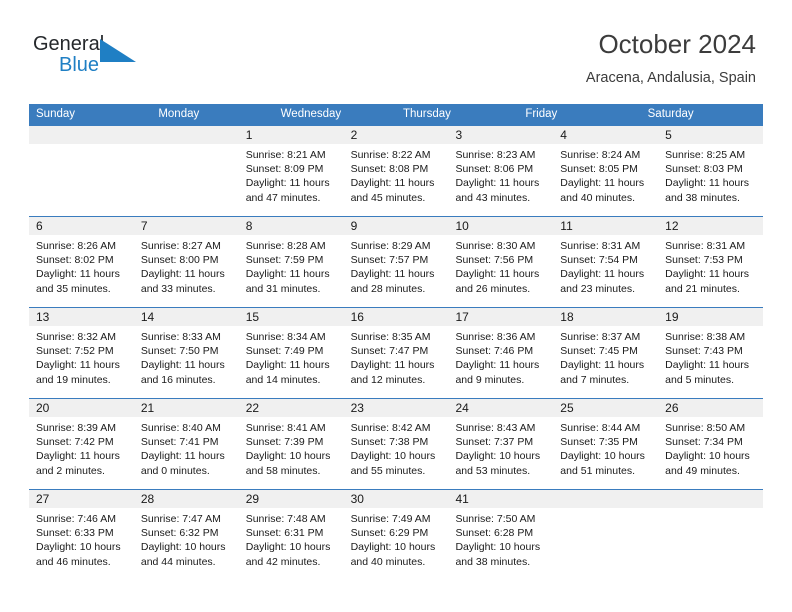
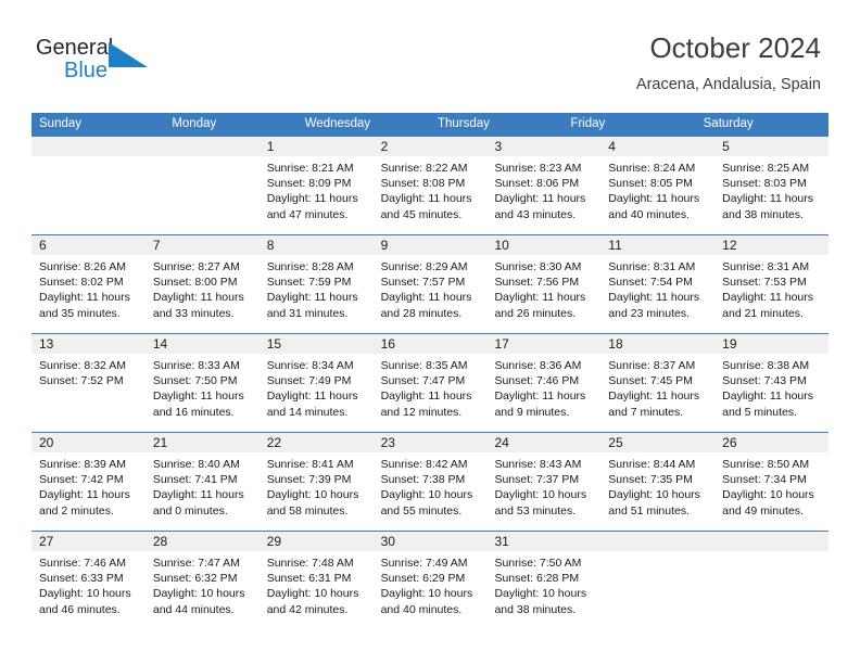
  Genera
  Blue
  October 2024
  Aracena, Andalusia, Spain
  Sunday
  Monday
  Wednesday
  Thursday
  Friday
  Saturday
  1
  Sunrise: 8:21 AM
  Sunset: 8:09 PM
  Daylight: 11 hours and 47 minutes.
  2
  Sunrise: 8:22 AM
  Sunset: 8:08 PM
  Daylight: 11 hours and 45 minutes.
  3
  Sunrise: 8:23 AM
  Sunset: 8:06 PM
  Daylight: 11 hours and 43 minutes.
  4
  Sunrise: 8:24 AM
  Sunset: 8:05 PM
  Daylight: 11 hours and 40 minutes.
  5
  Sunrise: 8:25 AM
  Sunset: 8:03 PM
  Daylight: 11 hours and 38 minutes.
  6
  Sunrise: 8:26 AM
  Sunset: 8:02 PM
  Daylight: 11 hours and 35 minutes.
  7
  Sunrise: 8:27 AM
  Sunset: 8:00 PM
  Daylight: 11 hours and 33 minutes.
  8
  Sunrise: 8:28 AM
  Sunset: 7:59 PM
  Daylight: 11 hours and 31 minutes.
  9
  Sunrise: 8:29 AM
  Sunset: 7:57 PM
  Daylight: 11 hours and 28 minutes.
  10
  Sunrise: 8:30 AM
  Sunset: 7:56 PM
  Daylight: 11 hours and 26 minutes.
  11
  Sunrise: 8:31 AM
  Sunset: 7:54 PM
  Daylight: 11 hours and 23 minutes.
  12
  Sunrise: 8:31 AM
  Sunset: 7:53 PM
  Daylight: 11 hours and 21 minutes.
  13
  Sunrise: 8:32 AM
  Sunset: 7:52 PM
- Daylight: 11 hours and 19 minutes.
  14
  Sunrise: 8:33 AM
  Sunset: 7:50 PM
  Daylight: 11 hours and 16 minutes.
  15
  Sunrise: 8:34 AM
  Sunset: 7:49 PM
  Daylight: 11 hours and 14 minutes.
  16
  Sunrise: 8:35 AM
  Sunset: 7:47 PM
  Daylight: 11 hours and 12 minutes.
  17
  Sunrise: 8:36 AM
  Sunset: 7:46 PM
  Daylight: 11 hours and 9 minutes.
  18
  Sunrise: 8:37 AM
  Sunset: 7:45 PM
  Daylight: 11 hours and 7 minutes.
  19
  Sunrise: 8:38 AM
  Sunset: 7:43 PM
  Daylight: 11 hours and 5 minutes.
  20
  Sunrise: 8:39 AM
  Sunset: 7:42 PM
  Daylight: 11 hours and 2 minutes.
  21
  Sunrise: 8:40 AM
  Sunset: 7:41 PM
  Daylight: 11 hours and 0 minutes.
  22
  Sunrise: 8:41 AM
  Sunset: 7:39 PM
  Daylight: 10 hours and 58 minutes.
  23
  Sunrise: 8:42 AM
  Sunset: 7:38 PM
  Daylight: 10 hours and 55 minutes.
  24
  Sunrise: 8:43 AM
  Sunset: 7:37 PM
  Daylight: 10 hours and 53 minutes.
  25
  Sunrise: 8:44 AM
  Sunset: 7:35 PM
  Daylight: 10 hours and 51 minutes.
  26
  Sunrise: 8:50 AM
  Sunset: 7:34 PM
  Daylight: 10 hours and 49 minutes.
  27
  Sunrise: 7:46 AM
  Sunset: 6:33 PM
  Daylight: 10 hours and 46 minutes.
  28
  Sunrise: 7:47 AM
  Sunset: 6:32 PM
  Daylight: 10 hours and 44 minutes.
  29
  Sunrise: 7:48 AM
  Sunset: 6:31 PM
  Daylight: 10 hours and 42 minutes.
  30
  Sunrise: 7:49 AM
  Sunset: 6:29 PM
  Daylight: 10 hours and 40 minutes.
- 41
+ 31
  Sunrise: 7:50 AM
  Sunset: 6:28 PM
  Daylight: 10 hours and 38 minutes.
